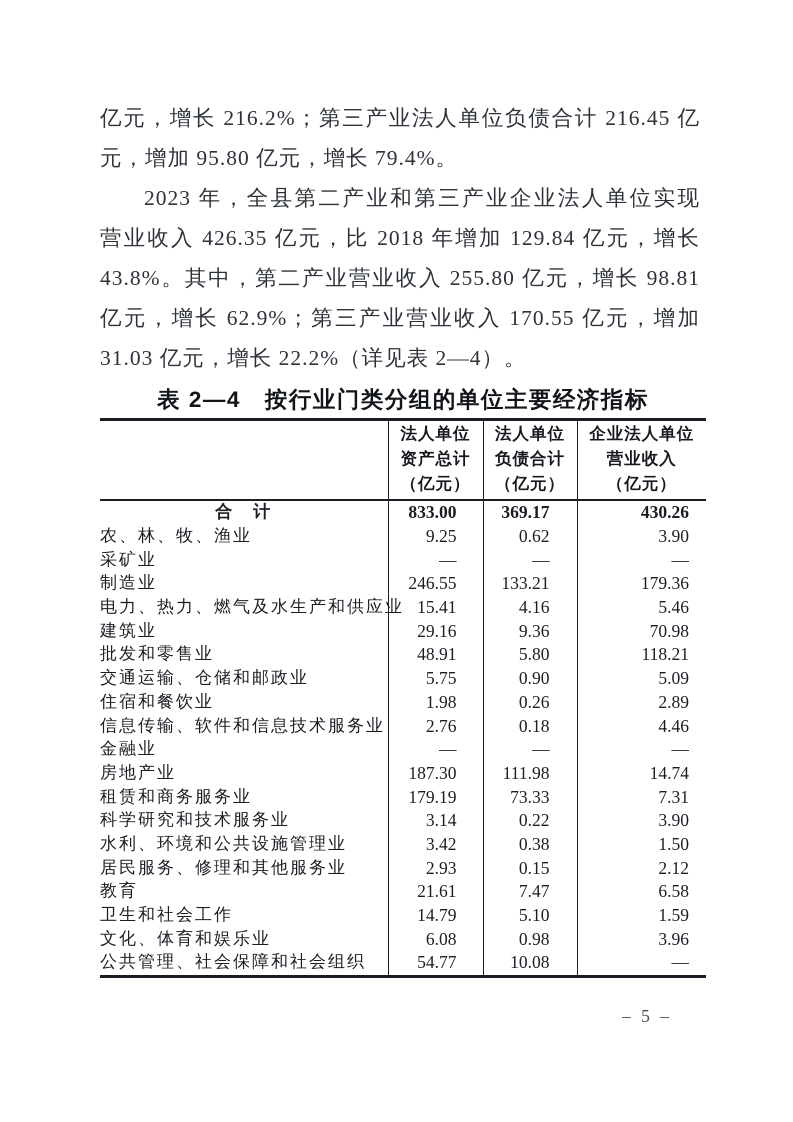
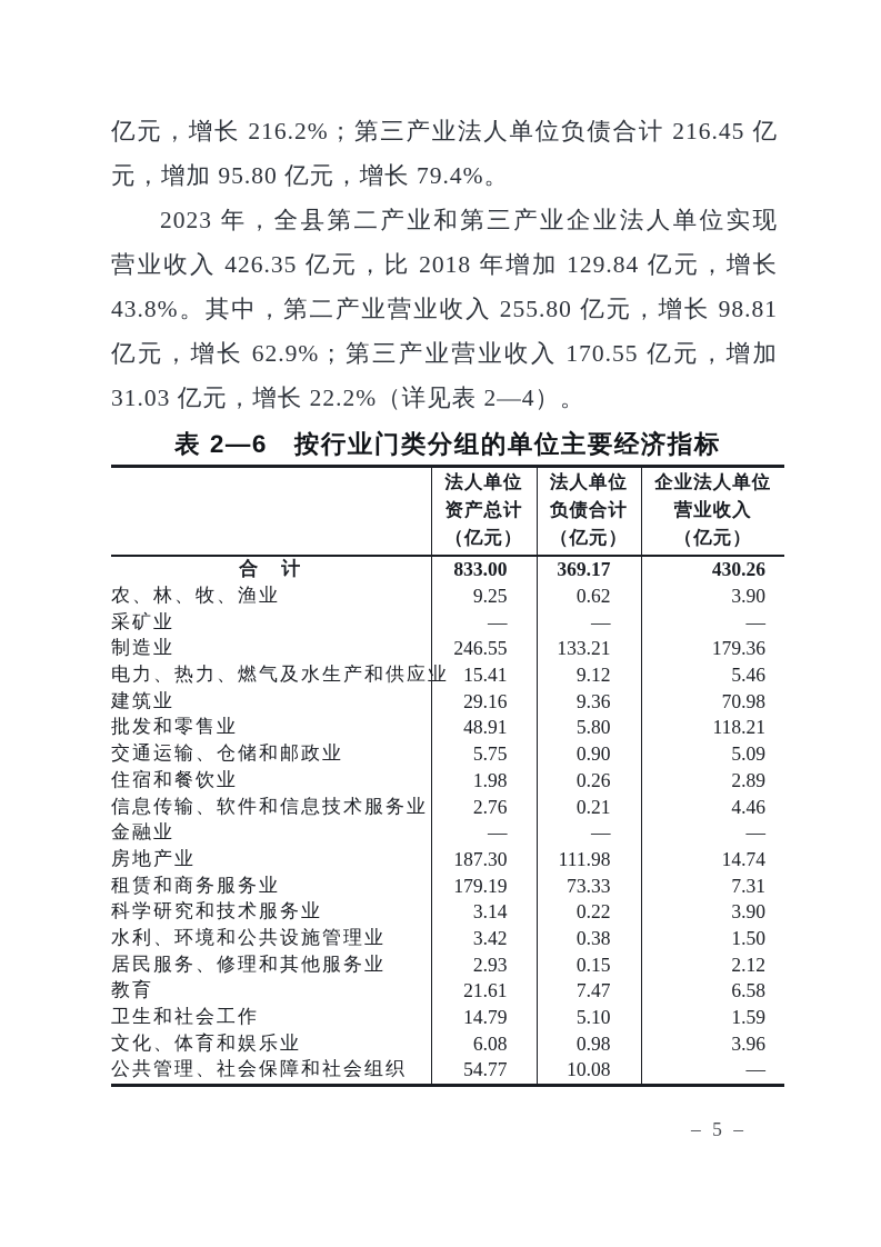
  亿元，增长 216.2%；第三产业法人单位负债合计 216.45 亿
  元，增加 95.80 亿元，增长 79.4%。
  2023 年，全县第二产业和第三产业企业法人单位实现
  营业收入 426.35 亿元，比 2018 年增加 129.84 亿元，增长
  43.8%。其中，第二产业营业收入 255.80 亿元，增长 98.81
  亿元，增长 62.9%；第三产业营业收入 170.55 亿元，增加
  31.03 亿元，增长 22.2%（详见表 2—4）。
- 表 2—4 按行业门类分组的单位主要经济指标
+ 表 2—6 按行业门类分组的单位主要经济指标
  	法人单位 资产总计 （亿元）	法人单位 负债合计 （亿元）	企业法人单位 营业收入 （亿元）
  合 计	833.00	369.17	430.26
  农、林、牧、渔业	9.25	0.62	3.90
  采矿业	—	—	—
  制造业	246.55	133.21	179.36
- 电力、热力、燃气及水生产和供应业	15.41	4.16	5.46
+ 电力、热力、燃气及水生产和供应业	15.41	9.12	5.46
  建筑业	29.16	9.36	70.98
  批发和零售业	48.91	5.80	118.21
  交通运输、仓储和邮政业	5.75	0.90	5.09
  住宿和餐饮业	1.98	0.26	2.89
- 信息传输、软件和信息技术服务业	2.76	0.18	4.46
+ 信息传输、软件和信息技术服务业	2.76	0.21	4.46
  金融业	—	—	—
  房地产业	187.30	111.98	14.74
  租赁和商务服务业	179.19	73.33	7.31
  科学研究和技术服务业	3.14	0.22	3.90
  水利、环境和公共设施管理业	3.42	0.38	1.50
  居民服务、修理和其他服务业	2.93	0.15	2.12
  教育	21.61	7.47	6.58
  卫生和社会工作	14.79	5.10	1.59
  文化、体育和娱乐业	6.08	0.98	3.96
  公共管理、社会保障和社会组织	54.77	10.08	—
  – 5 –
